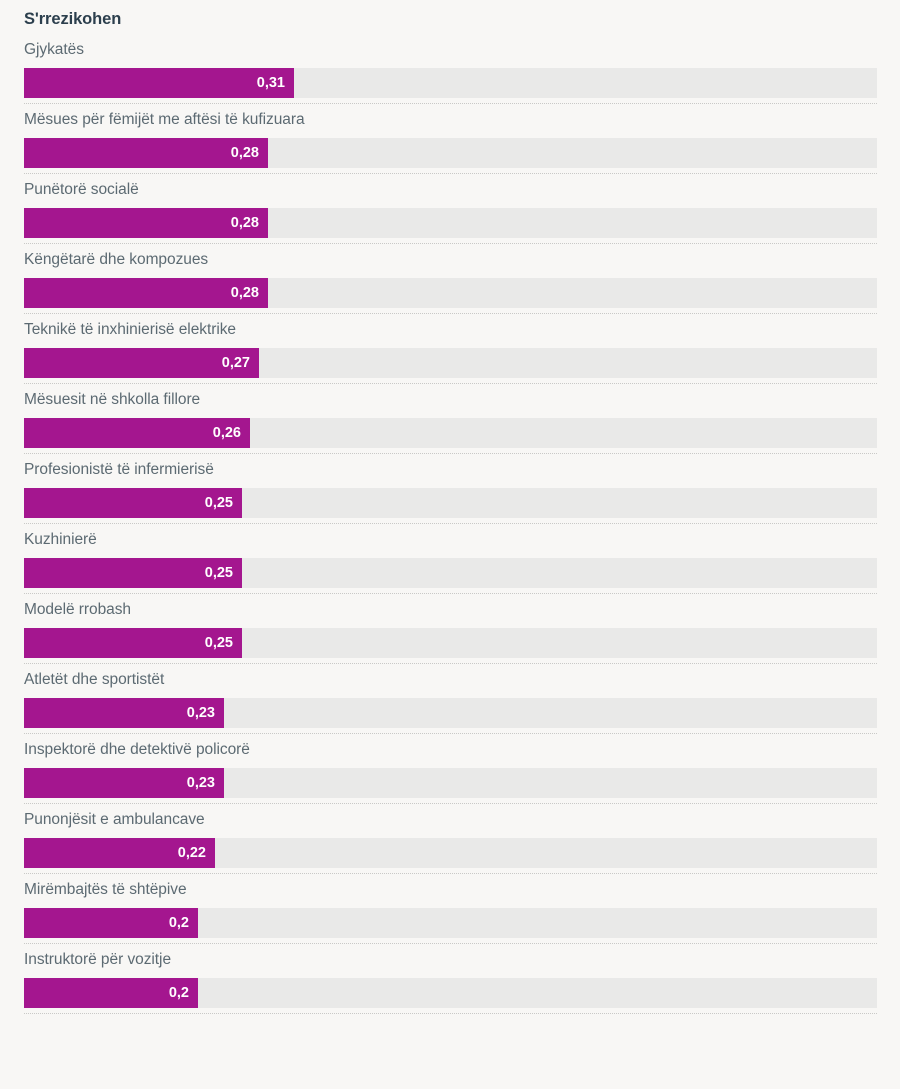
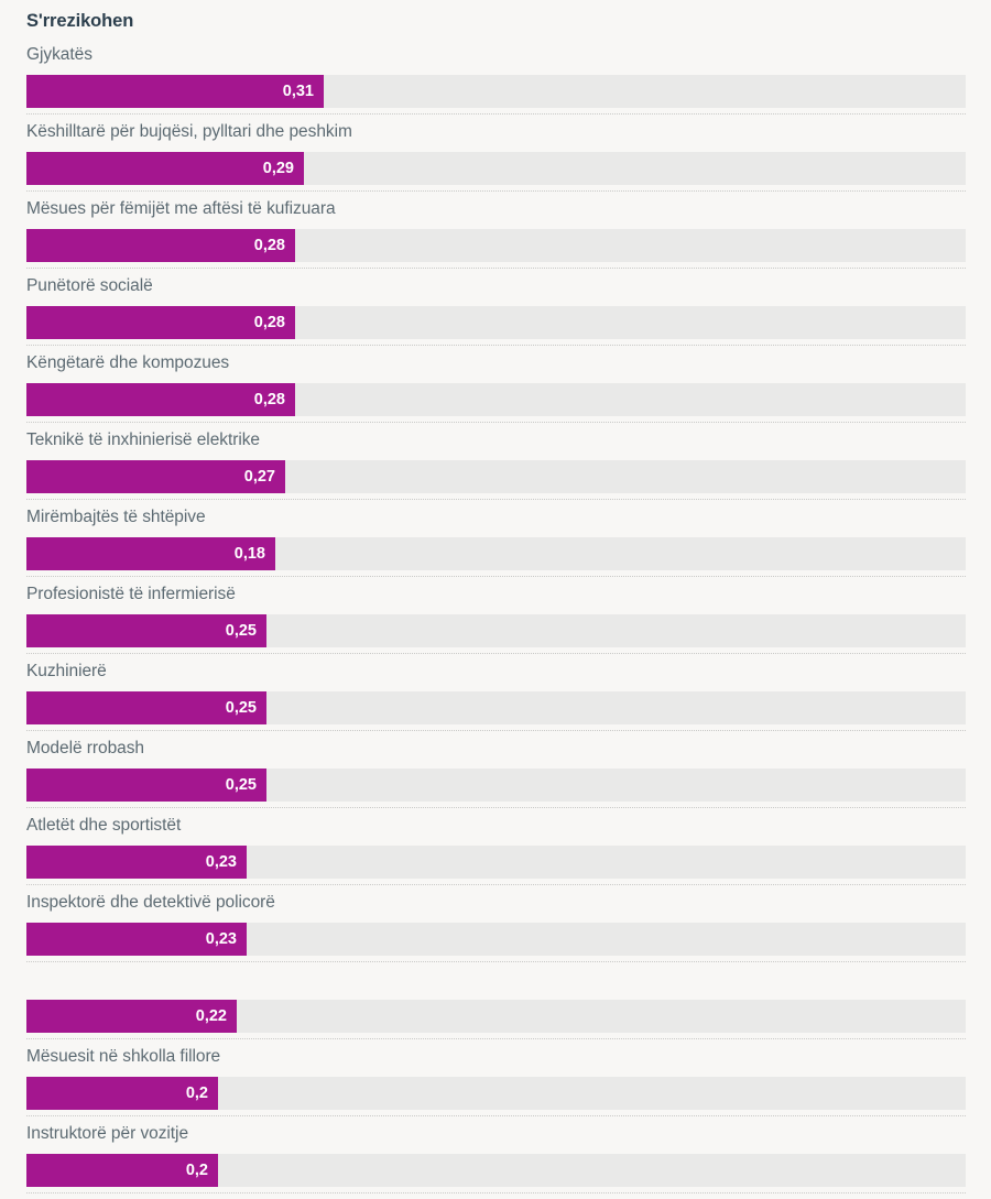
  S'rrezikohen
  Gjykatës
  0,31
+ Këshilltarë për bujqësi, pylltari dhe peshkim
+ 0,29
  Mësues për fëmijët me aftësi të kufizuara
  0,28
  Punëtorë socialë
  0,28
  Këngëtarë dhe kompozues
  0,28
  Teknikë të inxhinierisë elektrike
  0,27
- Mësuesit në shkolla fillore
+ Mirëmbajtës të shtëpive
- 0,26
+ 0,18
  Profesionistë të infermierisë
  0,25
  Kuzhinierë
  0,25
  Modelë rrobash
  0,25
  Atletët dhe sportistët
  0,23
  Inspektorë dhe detektivë policorë
  0,23
- Punonjësit e ambulancave
  0,22
- Mirëmbajtës të shtëpive
+ Mësuesit në shkolla fillore
  0,2
  Instruktorë për vozitje
  0,2
